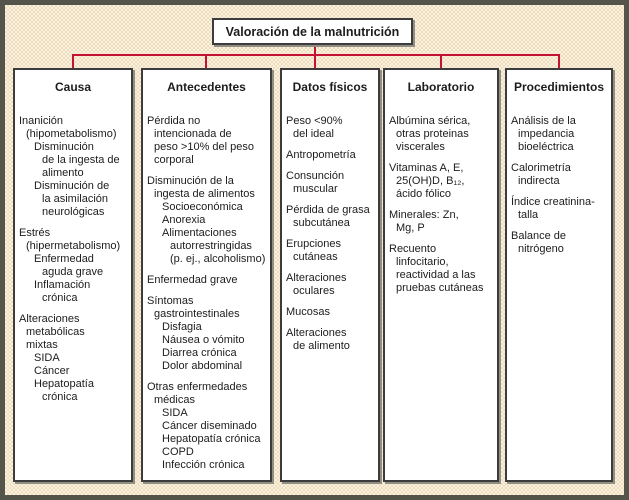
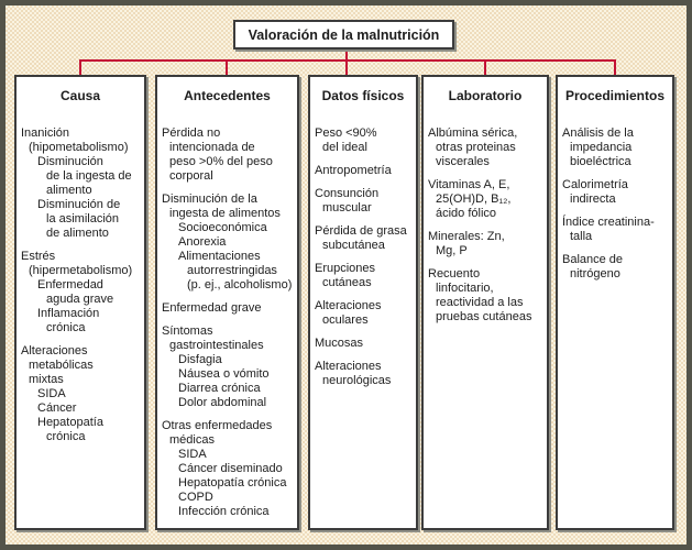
  Valoración de la malnutrición
  Causa
  Inanición
  (hipometabolismo)
  Disminución
  de la ingesta de
  alimento
  Disminución de
  la asimilación
- neurológicas
+ de alimento
  Estrés
  (hipermetabolismo)
  Enfermedad
  aguda grave
  Inflamación
  crónica
  Alteraciones
  metabólicas
  mixtas
  SIDA
  Cáncer
  Hepatopatía
  crónica
  Antecedentes
  Pérdida no
  intencionada de
- peso >10% del peso
+ peso >0% del peso
  corporal
  Disminución de la
  ingesta de alimentos
  Socioeconómica
  Anorexia
  Alimentaciones
  autorrestringidas
  (p. ej., alcoholismo)
  Enfermedad grave
  Síntomas
  gastrointestinales
  Disfagia
  Náusea o vómito
  Diarrea crónica
  Dolor abdominal
  Otras enfermedades
  médicas
  SIDA
  Cáncer diseminado
  Hepatopatía crónica
  COPD
  Infección crónica
  Datos físicos
  Peso <90%
  del ideal
  Antropometría
  Consunción
  muscular
  Pérdida de grasa
  subcutánea
  Erupciones
  cutáneas
  Alteraciones
  oculares
  Mucosas
  Alteraciones
- de alimento
+ neurológicas
  Laboratorio
  Albúmina sérica,
  otras proteinas
  viscerales
  Vitaminas A, E,
  25(OH)D, B₁₂,
  ácido fólico
  Minerales: Zn,
  Mg, P
  Recuento
  linfocitario,
  reactividad a las
  pruebas cutáneas
  Procedimientos
  Análisis de la
  impedancia
  bioeléctrica
  Calorimetría
  indirecta
  Índice creatinina-
  talla
  Balance de
  nitrógeno
